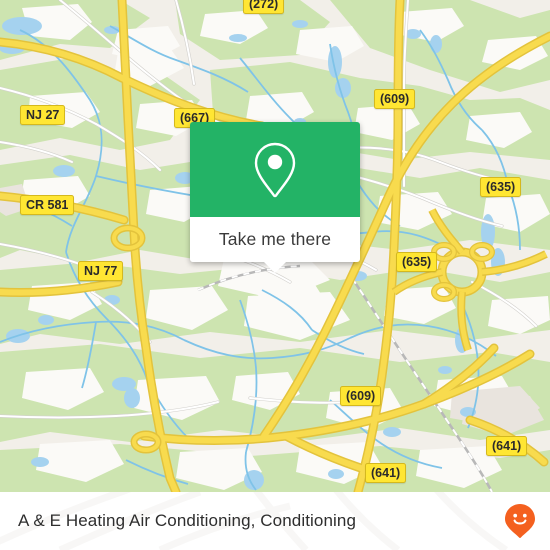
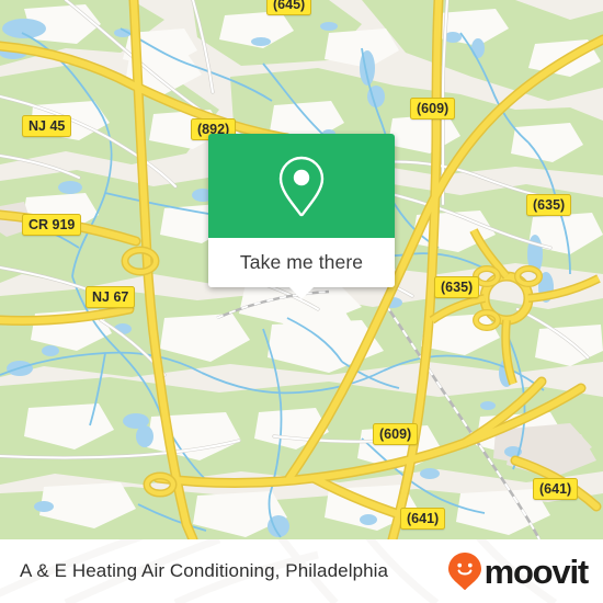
- NJ 27
+ NJ 45
- (667)
+ (892)
- (272)
+ (645)
  (609)
  (635)
- CR 581
+ CR 919
  (635)
- NJ 77
+ NJ 67
  (609)
  (641)
  (641)
  Take me there
- A & E Heating Air Conditioning, Conditioning
+ A & E Heating Air Conditioning, Philadelphia
+ moovit
